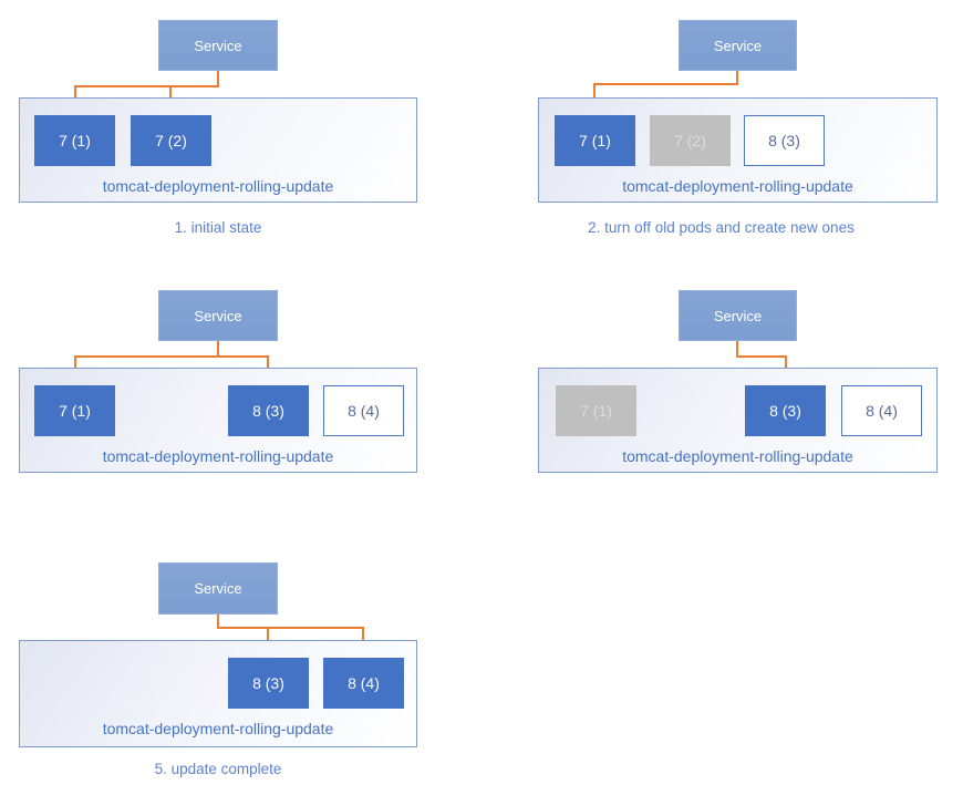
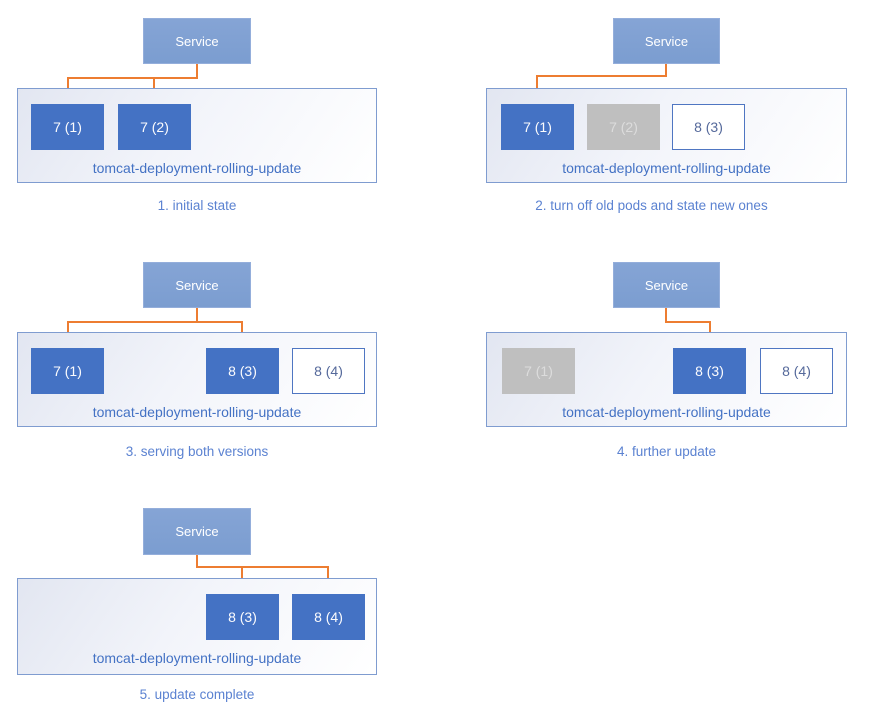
  Service
  7 (1)
  7 (2)
  tomcat-deployment-rolling-update
  1. initial state
  Service
  7 (1)
  7 (2)
  8 (3)
  tomcat-deployment-rolling-update
- 2. turn off old pods and create new ones
+ 2. turn off old pods and state new ones
  Service
  7 (1)
  8 (3)
  8 (4)
  tomcat-deployment-rolling-update
+ 3. serving both versions
  Service
  7 (1)
  8 (3)
  8 (4)
  tomcat-deployment-rolling-update
+ 4. further update
  Service
  8 (3)
  8 (4)
  tomcat-deployment-rolling-update
  5. update complete
